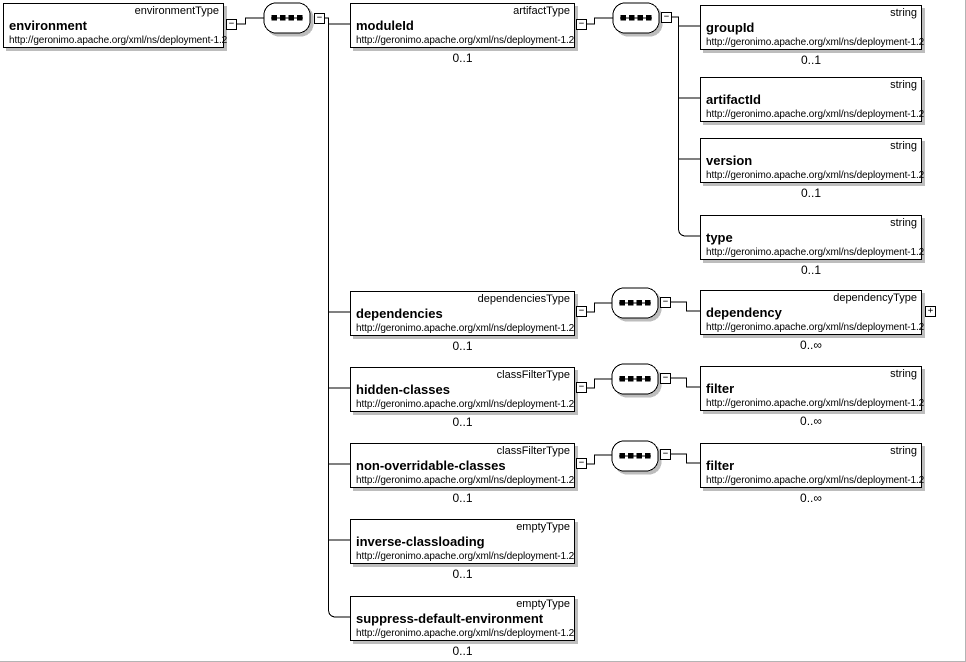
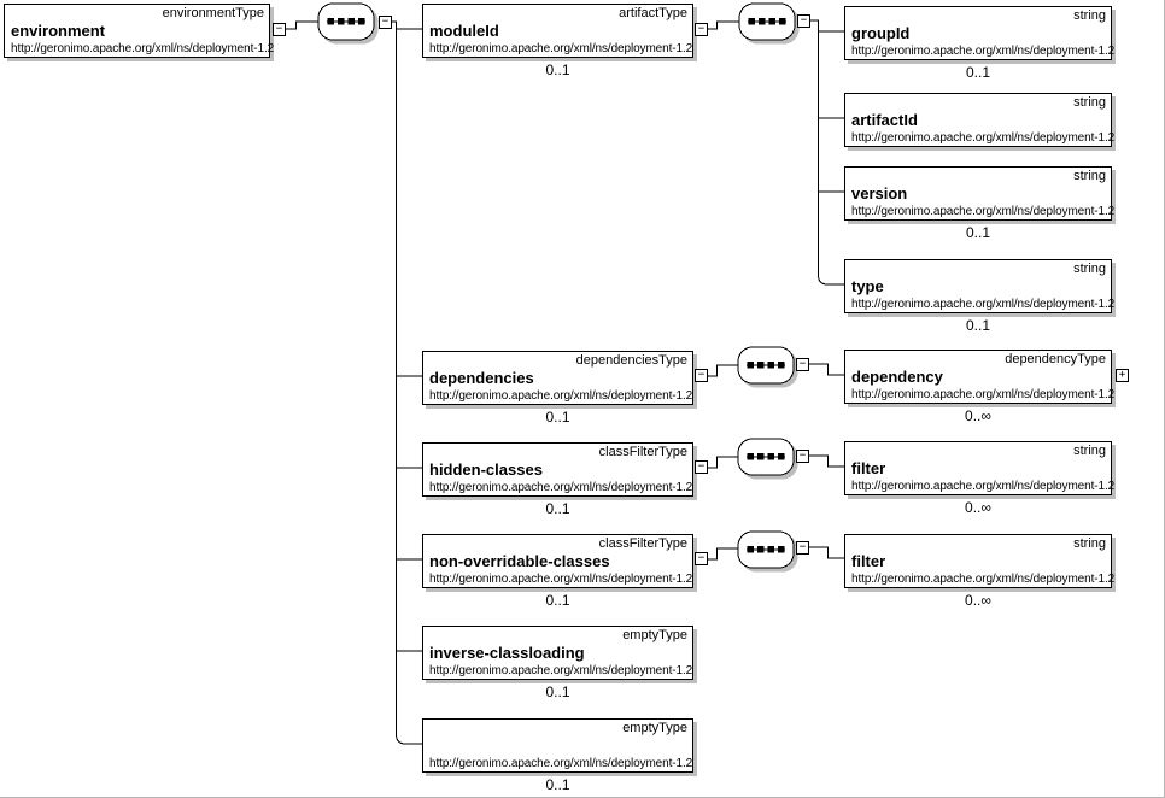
  environmentType
  environment
  http://geronimo.apache.org/xml/ns/deployment-1.2
  artifactType
  moduleId
  http://geronimo.apache.org/xml/ns/deployment-1.2
  0..1
  dependenciesType
  dependencies
  http://geronimo.apache.org/xml/ns/deployment-1.2
  0..1
  classFilterType
  hidden-classes
  http://geronimo.apache.org/xml/ns/deployment-1.2
  0..1
  classFilterType
  non-overridable-classes
  http://geronimo.apache.org/xml/ns/deployment-1.2
  0..1
  emptyType
  inverse-classloading
  http://geronimo.apache.org/xml/ns/deployment-1.2
  0..1
  emptyType
- suppress-default-environment
  http://geronimo.apache.org/xml/ns/deployment-1.2
  0..1
  string
  groupId
  http://geronimo.apache.org/xml/ns/deployment-1.2
  0..1
  string
  artifactId
  http://geronimo.apache.org/xml/ns/deployment-1.2
  string
  version
  http://geronimo.apache.org/xml/ns/deployment-1.2
  0..1
  string
  type
  http://geronimo.apache.org/xml/ns/deployment-1.2
  0..1
  dependencyType
  dependency
  http://geronimo.apache.org/xml/ns/deployment-1.2
  0..∞
  string
  filter
  http://geronimo.apache.org/xml/ns/deployment-1.2
  0..∞
  string
  filter
  http://geronimo.apache.org/xml/ns/deployment-1.2
  0..∞
  −
  −
  −
  −
  −
  −
  −
  −
  −
  −
  +
